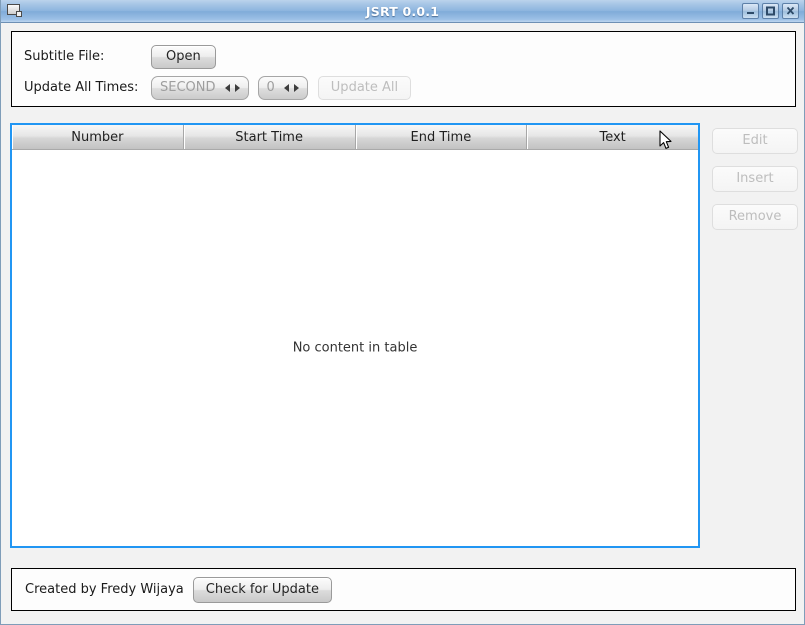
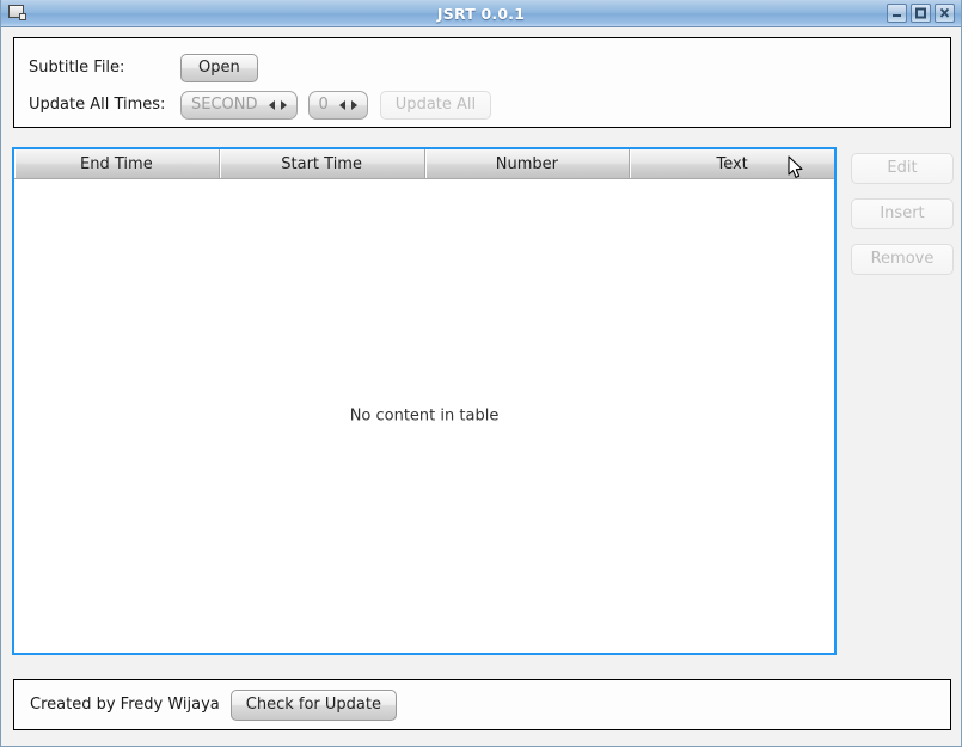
  JSRT 0.0.1
  Subtitle File:
  Open
  Update All Times:
  SECOND
  0
  Update All
- Number
+ End Time
  Start Time
- End Time
+ Number
  Text
  No content in table
  Edit
  Insert
  Remove
  Created by Fredy Wijaya
  Check for Update
